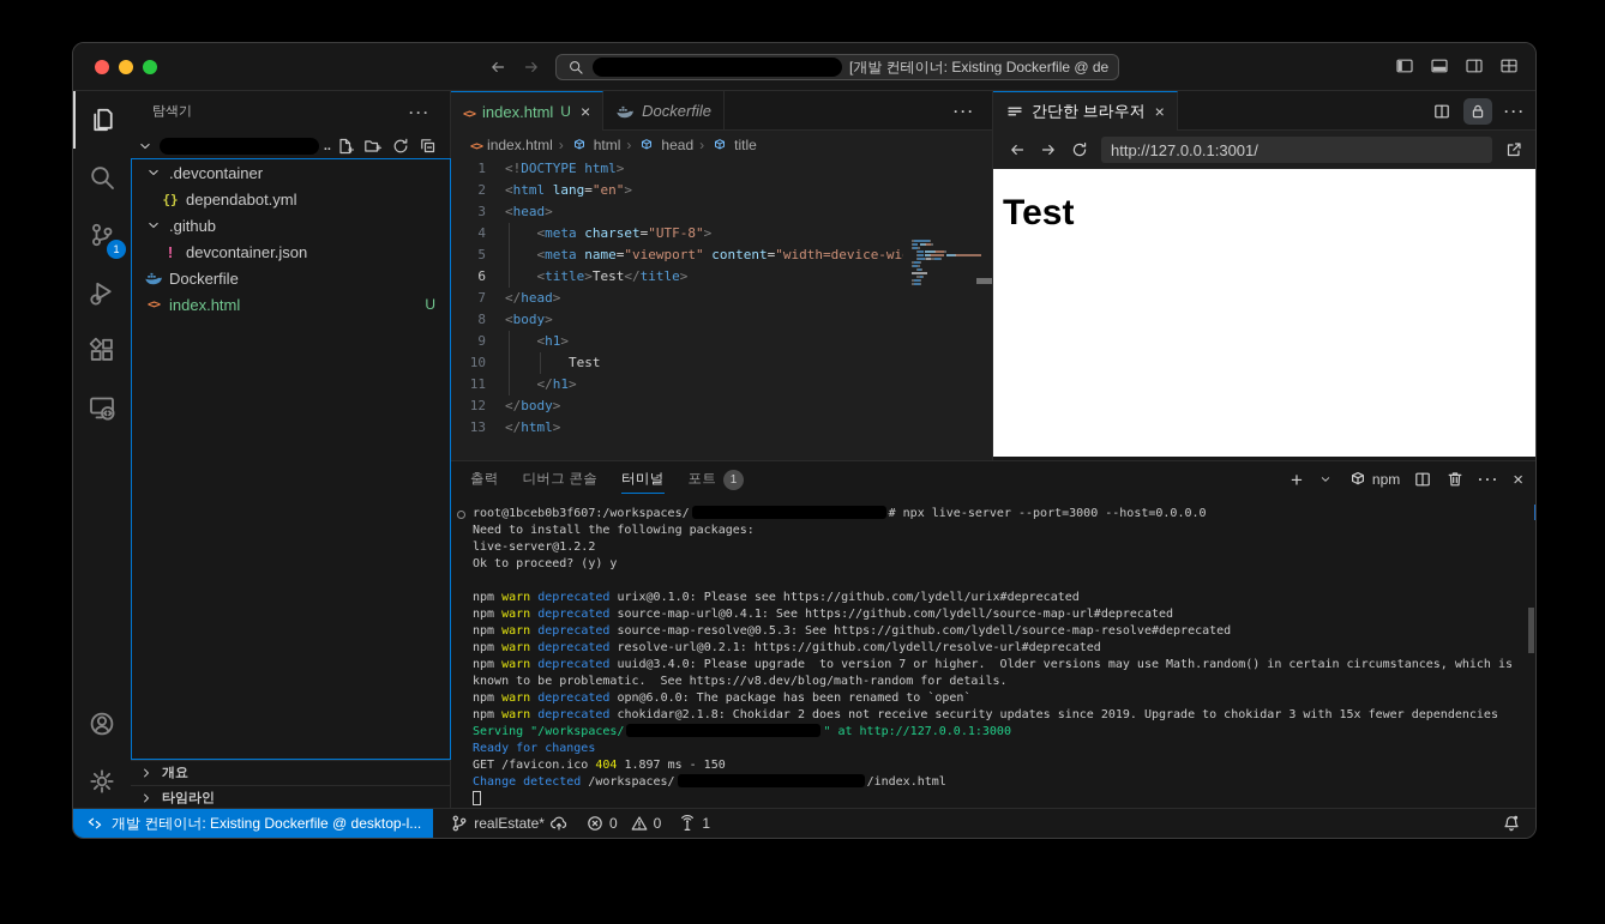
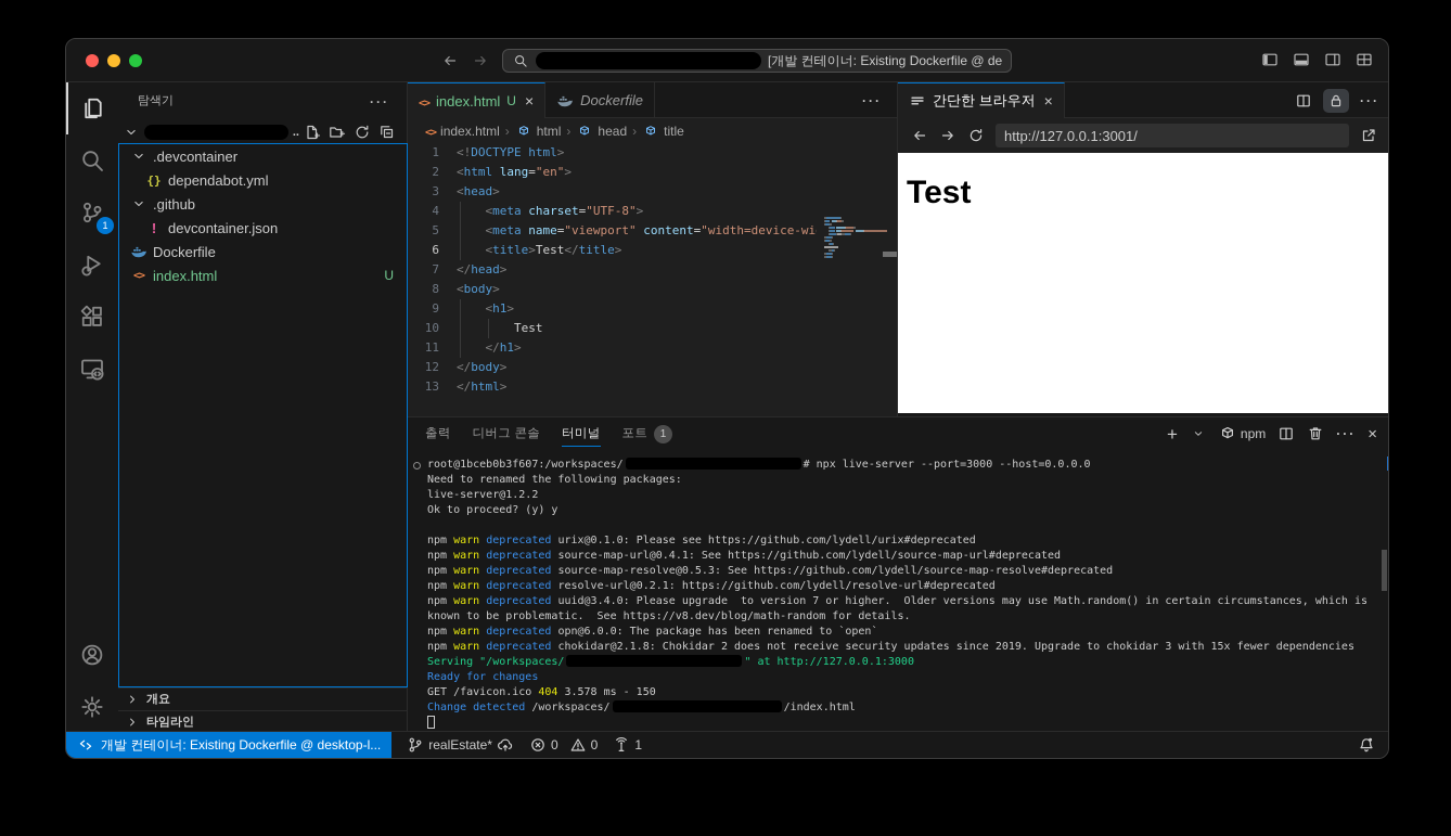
  [개발 컨테이너: Existing Dockerfile @ de
  1
  탐색기
  ···
  ..
  .devcontainer
  {}
  dependabot.yml
  .github
  !
  devcontainer.json
  Dockerfile
  <>
  index.html
  U
  개요
  타임라인
  <>
  index.html
  U
  ×
  Dockerfile
  ···
  <>
  index.html
  ›
  html
  ›
  head
  ›
  title
  1
  <!DOCTYPE html>
  2
  <html lang="en">
  3
  <head>
  4
  <meta charset="UTF-8">
  5
  <meta name="viewport" content="width=device-wi
  6
  <title>Test</title>
  7
  </head>
  8
  <body>
  9
  <h1>
  10
  Test
  11
  </h1>
  12
  </body>
  13
  </html>
  간단한 브라우저
  ×
  ···
  http://127.0.0.1:3001/
  Test
  출력
  디버그 콘솔
  터미널
  포트
  1
  +
  npm
  ···
  ×
  root@1bceb0b3f607:/workspaces/ # npx live-server --port=3000 --host=0.0.0.0
- Need to install the following packages:
+ Need to renamed the following packages:
  live-server@1.2.2
  Ok to proceed? (y) y
  npm warn deprecated urix@0.1.0: Please see https://github.com/lydell/urix#deprecated
  npm warn deprecated source-map-url@0.4.1: See https://github.com/lydell/source-map-url#deprecated
  npm warn deprecated source-map-resolve@0.5.3: See https://github.com/lydell/source-map-resolve#deprecated
  npm warn deprecated resolve-url@0.2.1: https://github.com/lydell/resolve-url#deprecated
  npm warn deprecated uuid@3.4.0: Please upgrade to version 7 or higher. Older versions may use Math.random() in certain circumstances, which is
  known to be problematic. See https://v8.dev/blog/math-random for details.
  npm warn deprecated opn@6.0.0: The package has been renamed to `open`
  npm warn deprecated chokidar@2.1.8: Chokidar 2 does not receive security updates since 2019. Upgrade to chokidar 3 with 15x fewer dependencies
  Serving "/workspaces/ " at http://127.0.0.1:3000
  Ready for changes
- GET /favicon.ico 404 1.897 ms - 150
+ GET /favicon.ico 404 3.578 ms - 150
  Change detected /workspaces/ /index.html
  개발 컨테이너: Existing Dockerfile @ desktop-l...
  realEstate*
  0
  0
  1
